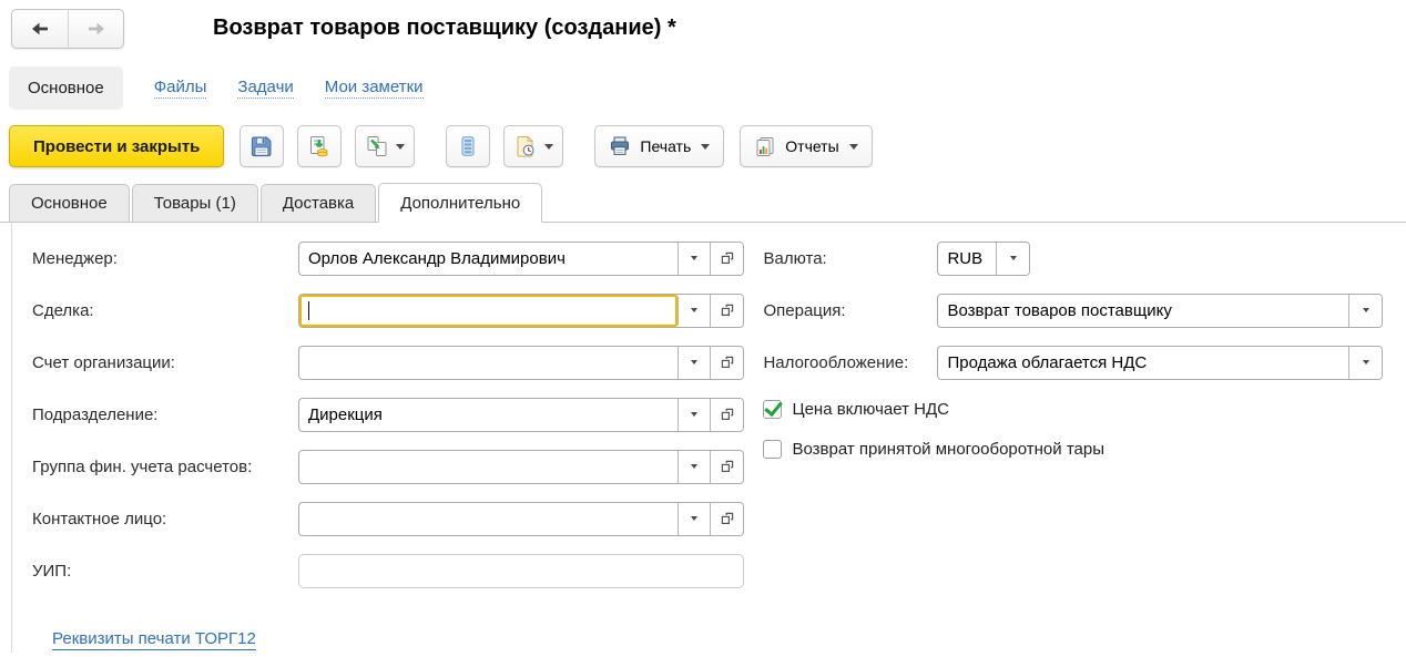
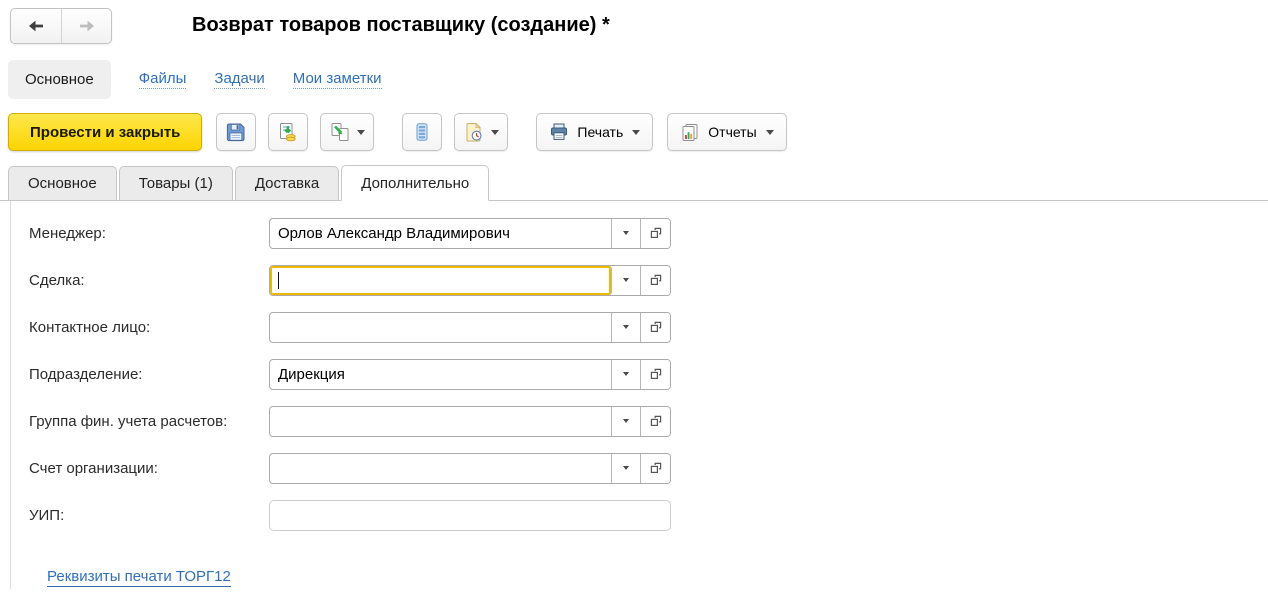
  Возврат товаров поставщику (создание) *
  Основное
  Файлы
  Задачи
  Мои заметки
  Провести и закрыть
  Печать
  Отчеты
  Основное
  Товары (1)
  Доставка
  Дополнительно
  Менеджер:
  Орлов Александр Владимирович
  Сделка:
- Счет организации:
+ Контактное лицо:
  Подразделение:
  Дирекция
  Группа фин. учета расчетов:
- Контактное лицо:
+ Счет организации:
  УИП:
  Реквизиты печати ТОРГ12
- Валюта:
- RUB
- Операция:
- Возврат товаров поставщику
- Налогообложение:
- Продажа облагается НДС
- Цена включает НДС
- Возврат принятой многооборотной тары
